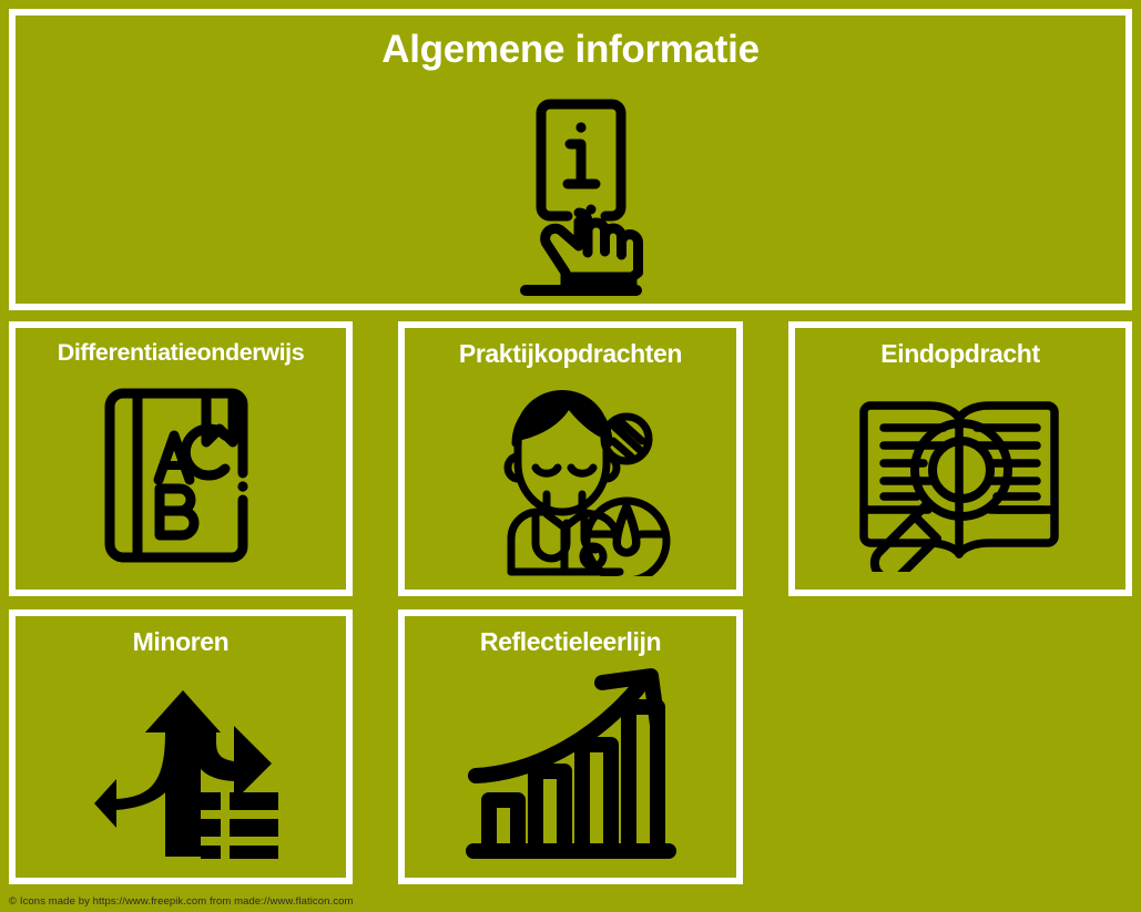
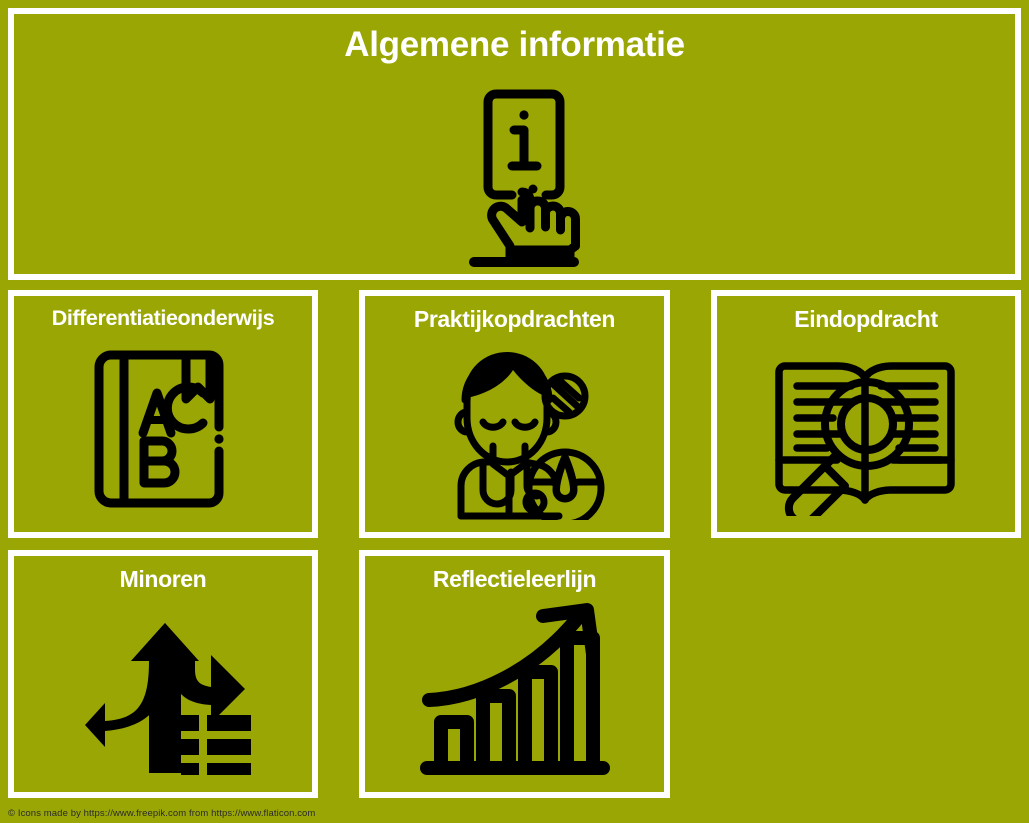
  Algemene informatie
  Differentiatieonderwijs
  Praktijkopdrachten
  Eindopdracht
  Minoren
  Reflectieleerlijn
- © Icons made by https://www.freepik.com from made://www.flaticon.com
+ © Icons made by https://www.freepik.com from https://www.flaticon.com
